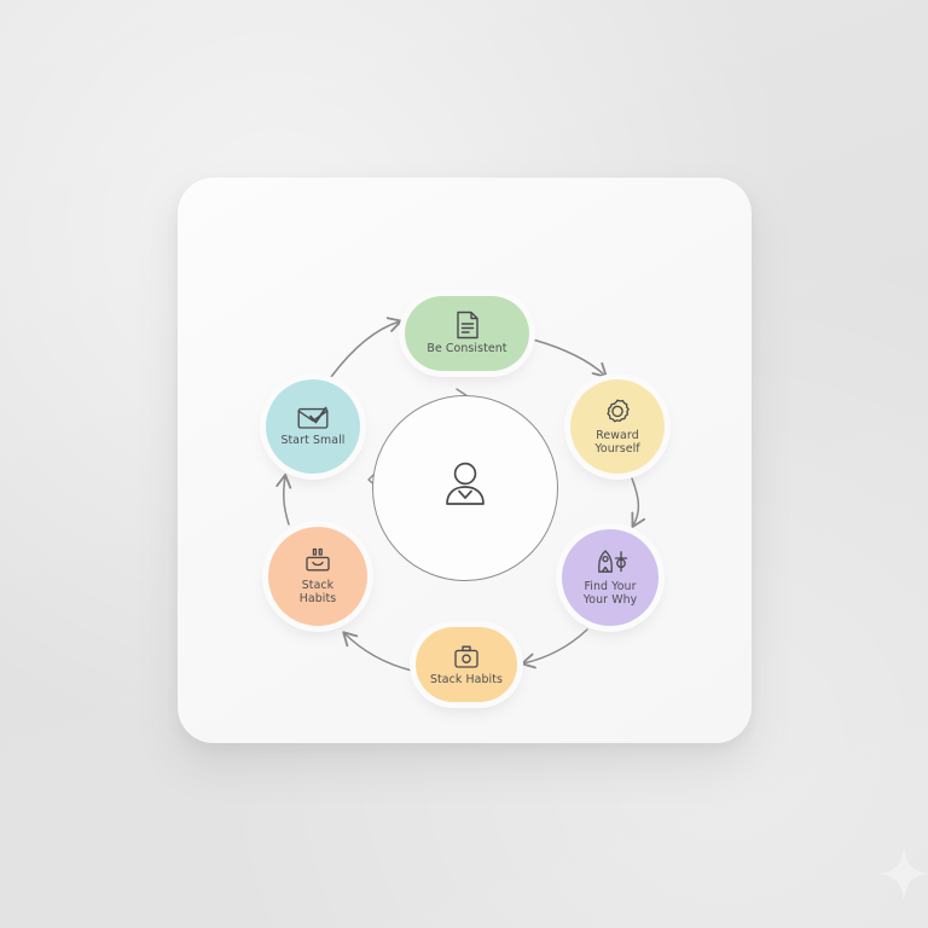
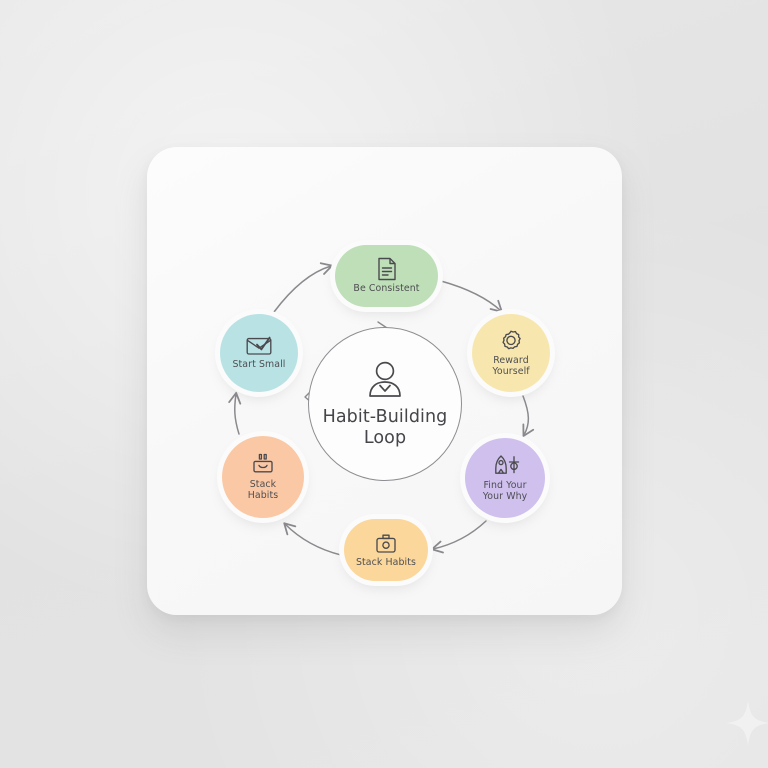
+ Habit-Building
+ Loop
  Be Consistent
  Reward
  Yourself
  Find Your
  Your Why
  Stack Habits
  Stack
  Habits
  Start Small
